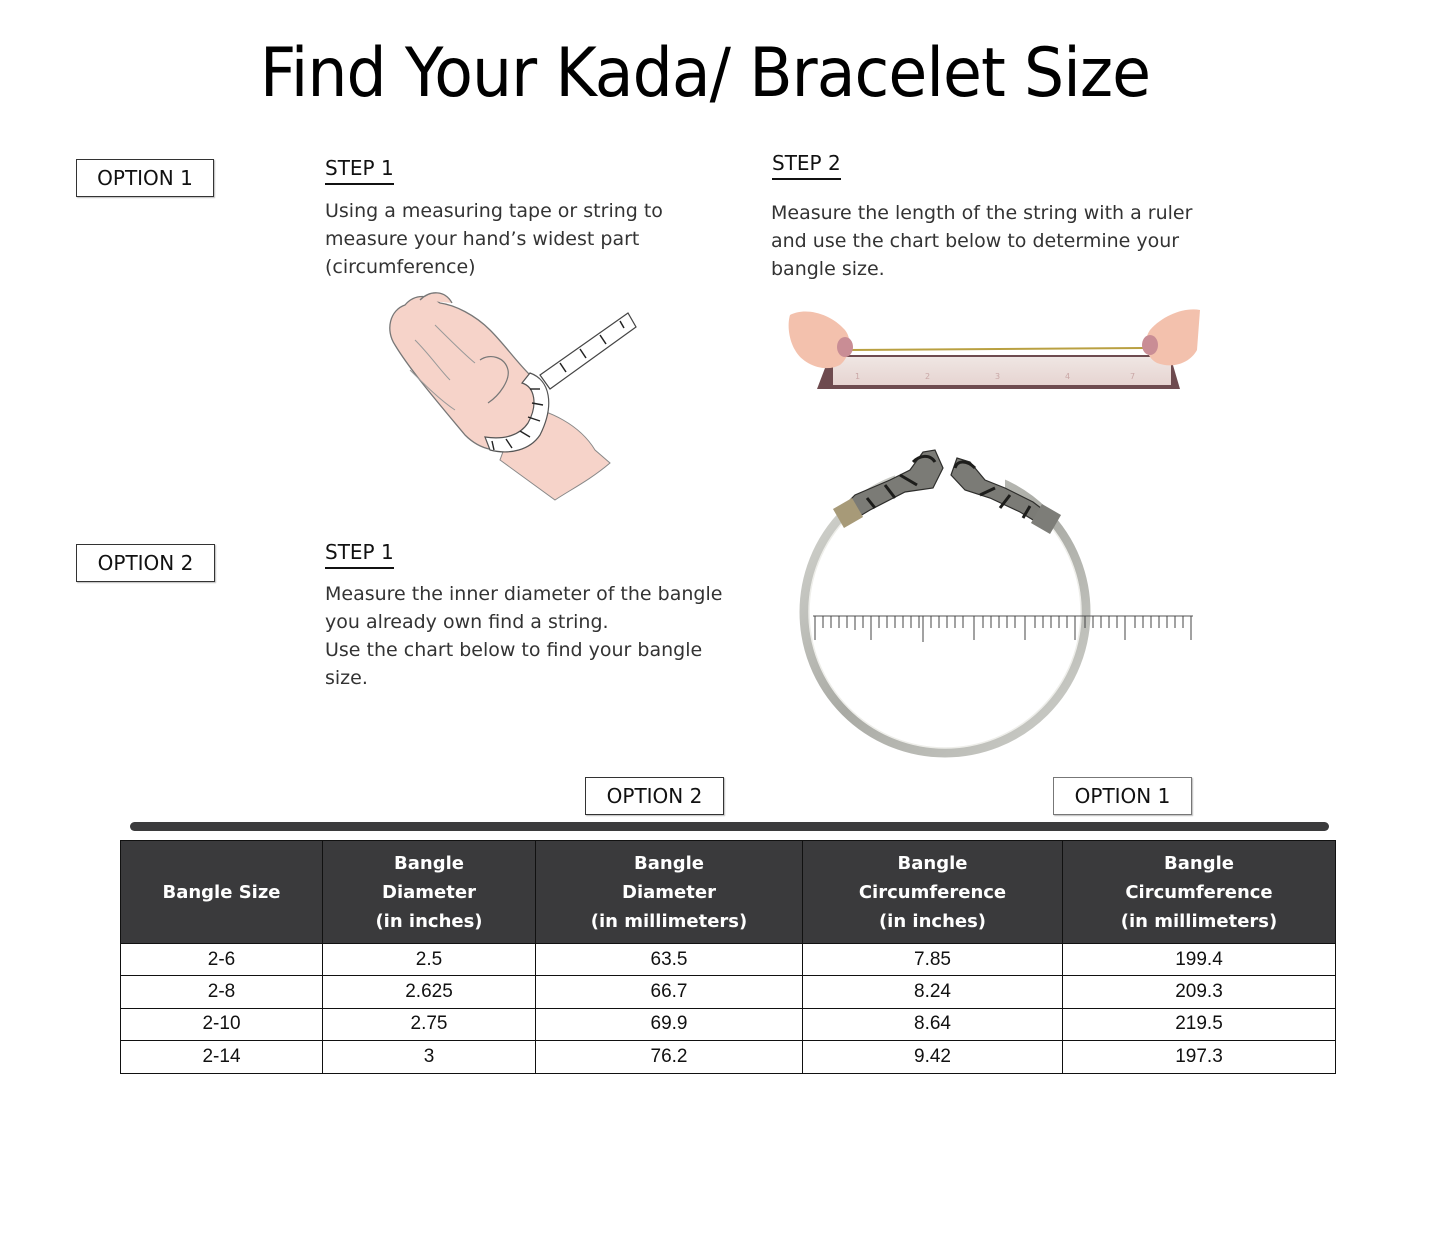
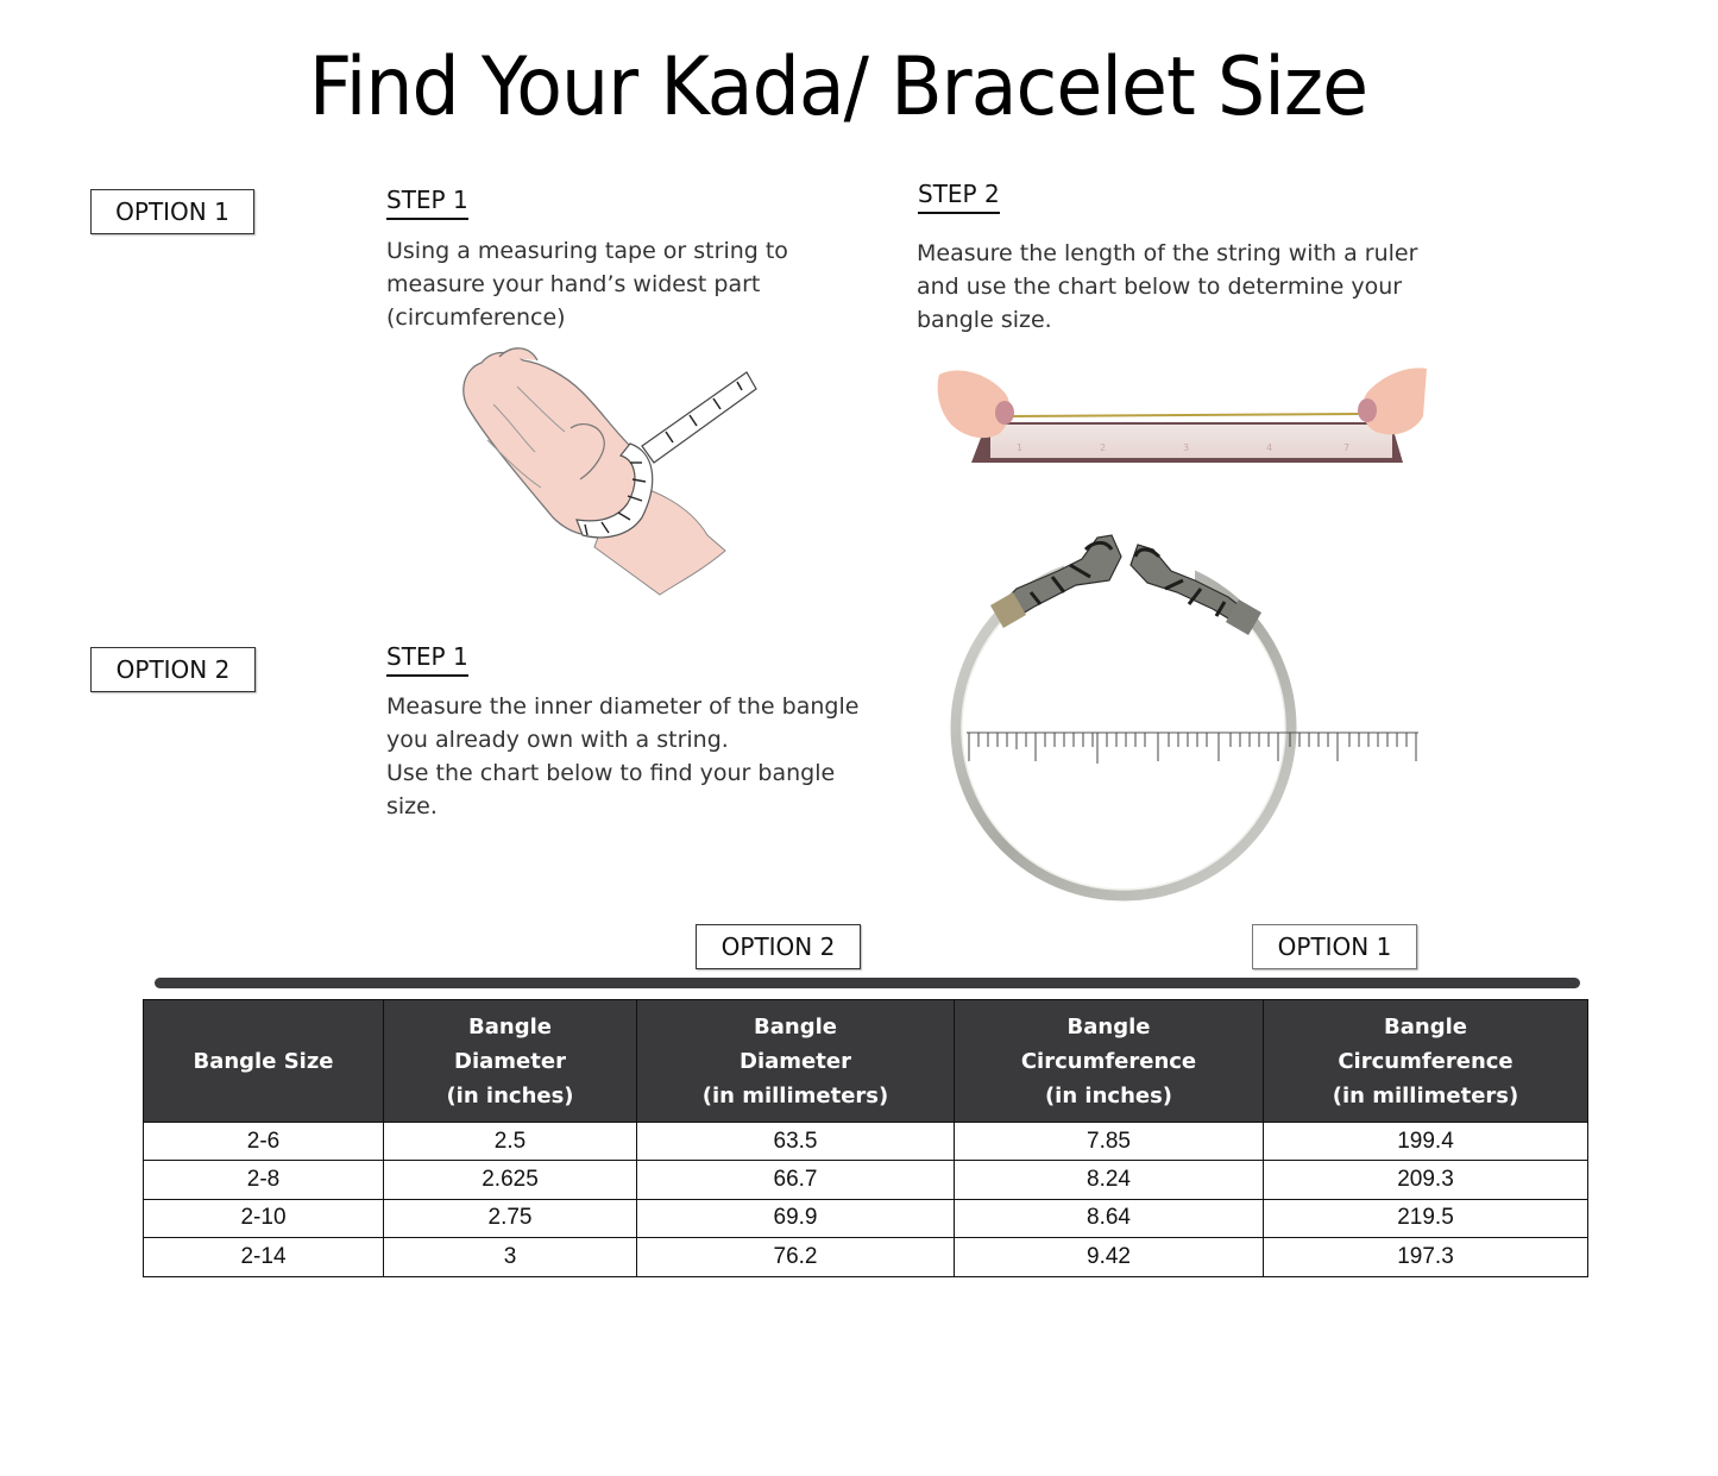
  Find Your Kada/ Bracelet Size
  OPTION 1
  STEP 1
  Using a measuring tape or string to
  measure your hand’s widest part
  (circumference)
  STEP 2
  Measure the length of the string with a ruler
  and use the chart below to determine your
  bangle size.
  1
  2
  3
  4
  7
  OPTION 2
  STEP 1
  Measure the inner diameter of the bangle
- you already own find a string.
+ you already own with a string.
  Use the chart below to find your bangle
  size.
  OPTION 2
  OPTION 1
  Bangle Size	Bangle Diameter (in inches)	Bangle Diameter (in millimeters)	Bangle Circumference (in inches)	Bangle Circumference (in millimeters)
  2-6	2.5	63.5	7.85	199.4
  2-8	2.625	66.7	8.24	209.3
  2-10	2.75	69.9	8.64	219.5
  2-14	3	76.2	9.42	197.3
